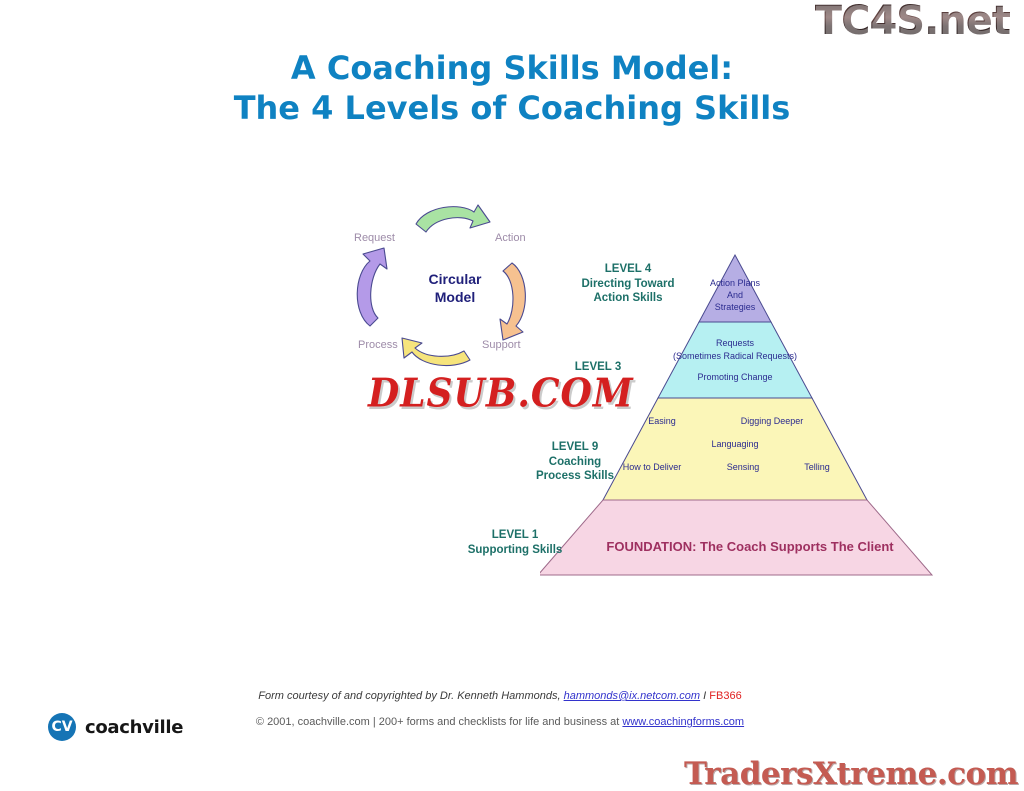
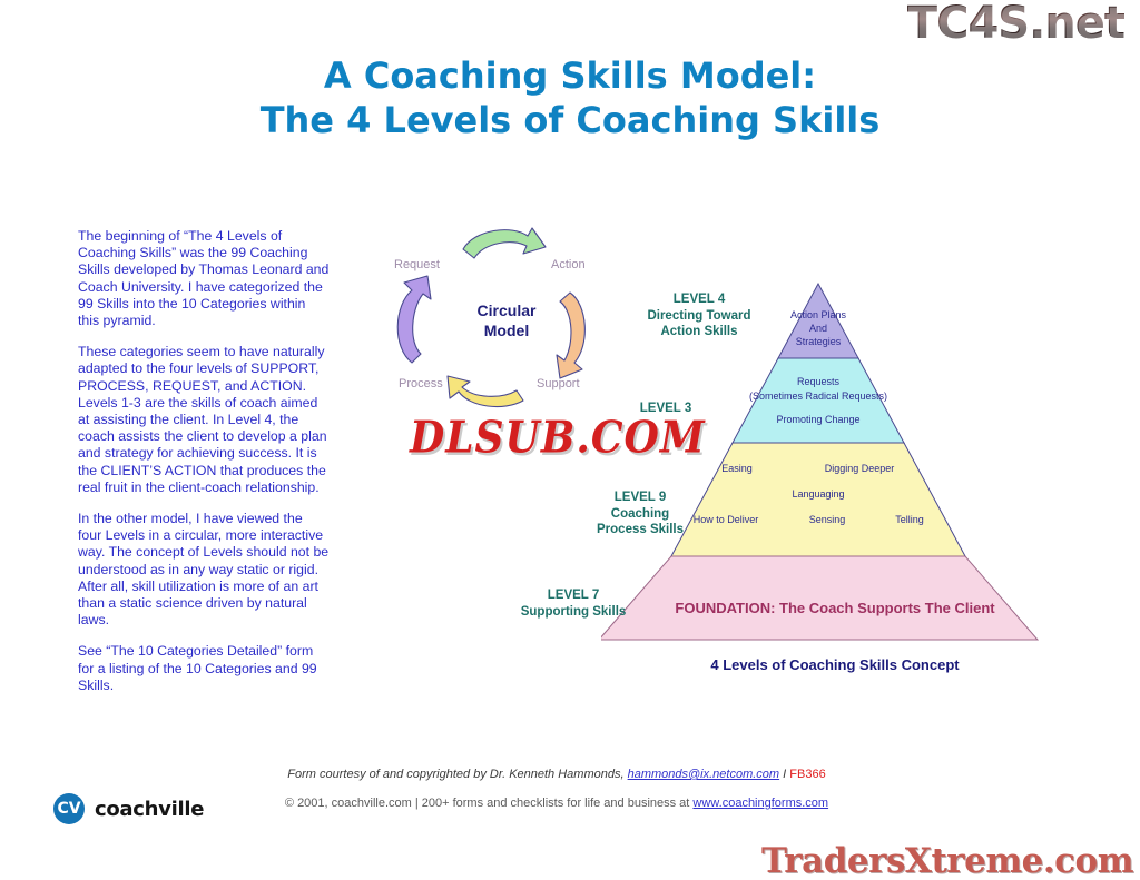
  TC4S.net
  A Coaching Skills Model:
  The 4 Levels of Coaching Skills
+ The beginning of “The 4 Levels of Coaching Skills” was the 99 Coaching Skills developed by Thomas Leonard and Coach University. I have categorized the 99 Skills into the 10 Categories within this pyramid.
+ These categories seem to have naturally adapted to the four levels of SUPPORT, PROCESS, REQUEST, and ACTION. Levels 1-3 are the skills of coach aimed at assisting the client. In Level 4, the coach assists the client to develop a plan and strategy for achieving success. It is the CLIENT’S ACTION that produces the real fruit in the client-coach relationship.
+ In the other model, I have viewed the four Levels in a circular, more interactive way. The concept of Levels should not be understood as in any way static or rigid. After all, skill utilization is more of an art than a static science driven by natural laws.
+ See “The 10 Categories Detailed” form for a listing of the 10 Categories and 99 Skills.
  Request
  Action
  Process
  Support
  Circular
  Model
  Action Plans
  And
  Strategies
  Requests
  (Sometimes Radical Requests)
  Promoting Change
  Easing
  Digging Deeper
  Languaging
  How to Deliver
  Sensing
  Telling
  FOUNDATION: The Coach Supports The Client
  LEVEL 4
  Directing Toward
  Action Skills
  LEVEL 3
  LEVEL 9
  Coaching
  Process Skills
- LEVEL 1
+ LEVEL 7
  Supporting Skills
+ 4 Levels of Coaching Skills Concept
  DLSUB.COM
  Form courtesy of and copyrighted by Dr. Kenneth Hammonds, hammonds@ix.netcom.com I FB366
  © 2001, coachville.com | 200+ forms and checklists for life and business at www.coachingforms.com
  CV
  coachville
  TradersXtreme.com
